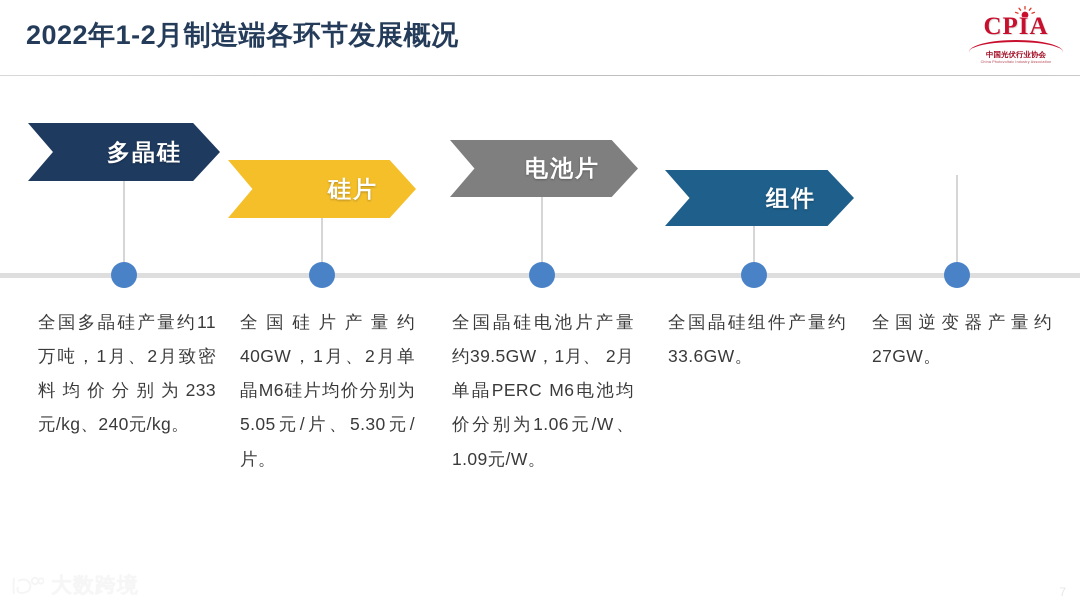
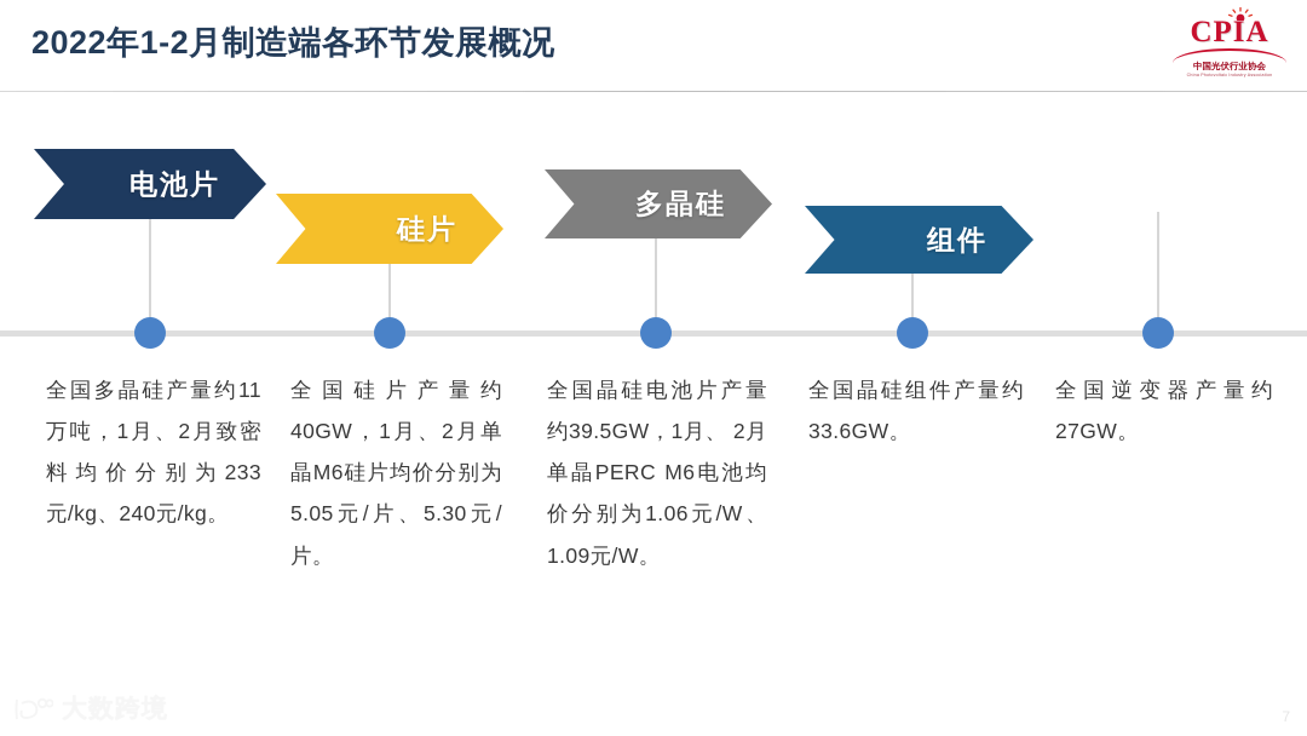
  2022年1-2月制造端各环节发展概况
  CPIA
  中国光伏行业协会
- 多晶硅
+ 电池片
  硅片
- 电池片
+ 多晶硅
  组件
  全国多晶硅产量约11万吨，1月、2月致密料均价分别为233元/kg、240元/kg。
  全国硅片产量约40GW，1月、2月单晶M6硅片均价分别为5.05元/片、5.30元/片。
  全国晶硅电池片产量 约39.5GW，1月、 2月单晶PERC M6电池均价分别为1.06元/W、 1.09元/W。
  全国晶硅组件产量约33.6GW。
  全国逆变器产量约27GW。
  7
